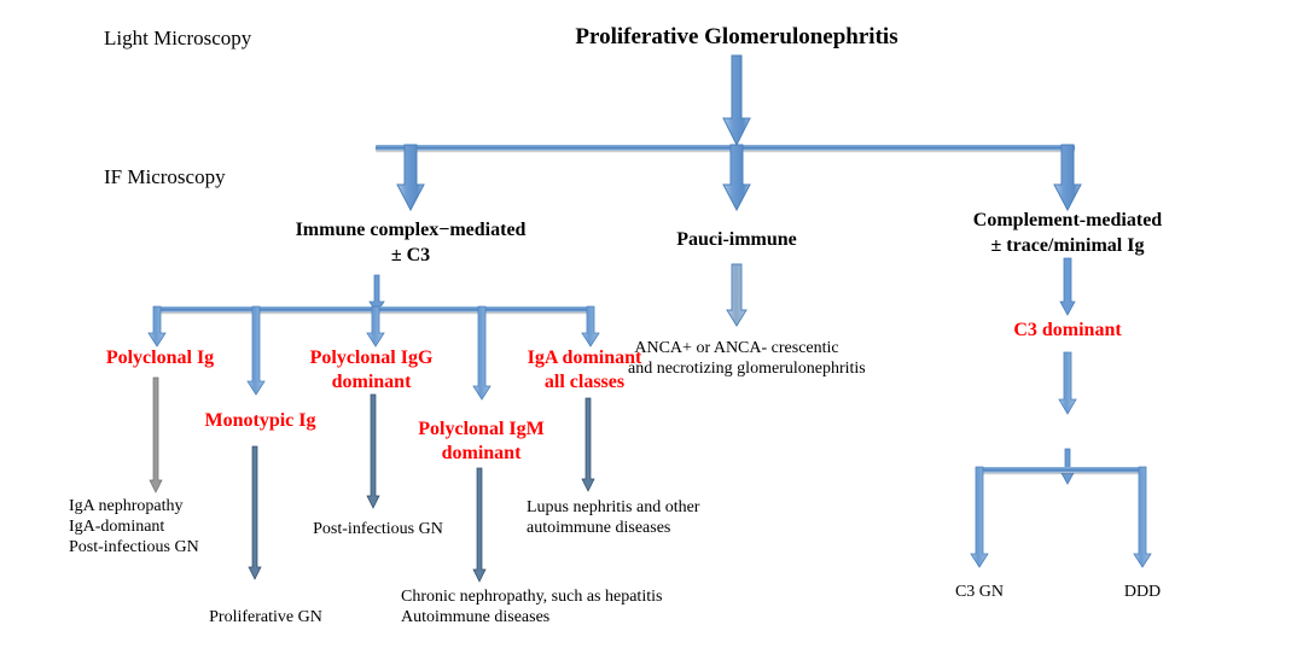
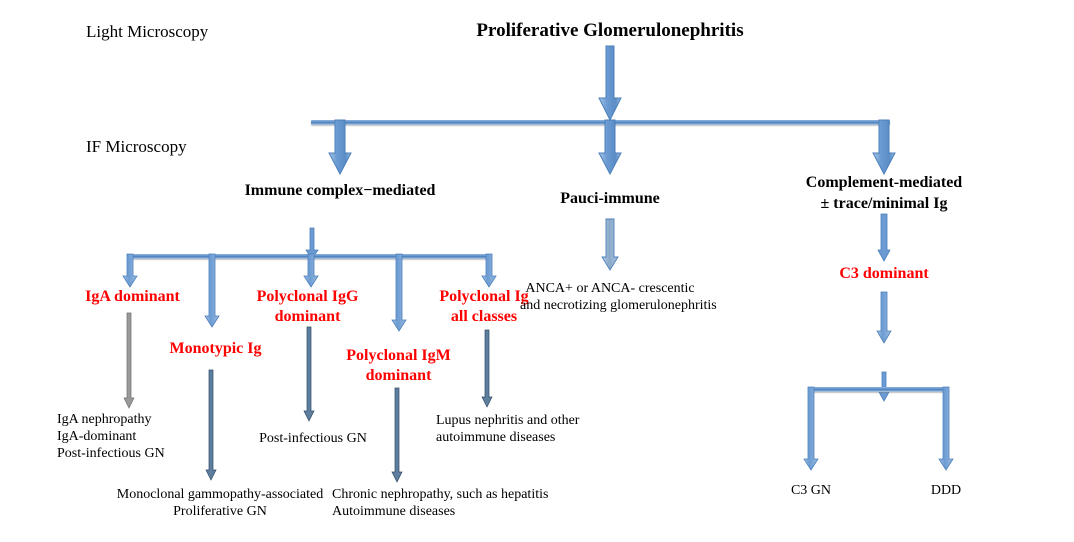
  Light Microscopy
  IF Microscopy
  Proliferative Glomerulonephritis
  Immune complex−mediated
- ± C3
  Pauci-immune
  Complement-mediated
  ± trace/minimal Ig
- Polyclonal Ig
+ IgA dominant
  Monotypic Ig
  Polyclonal IgG
  dominant
  Polyclonal IgM
  dominant
- IgA dominant
+ Polyclonal Ig
  all classes
  IgA nephropathy
  IgA-dominant
  Post-infectious GN
+ Monoclonal gammopathy-associated
  Proliferative GN
  Post-infectious GN
  Chronic nephropathy, such as hepatitis
  Autoimmune diseases
  Lupus nephritis and other
  autoimmune diseases
  ANCA+ or ANCA- crescentic
  and necrotizing glomerulonephritis
  C3 dominant
  C3 GN
  DDD
